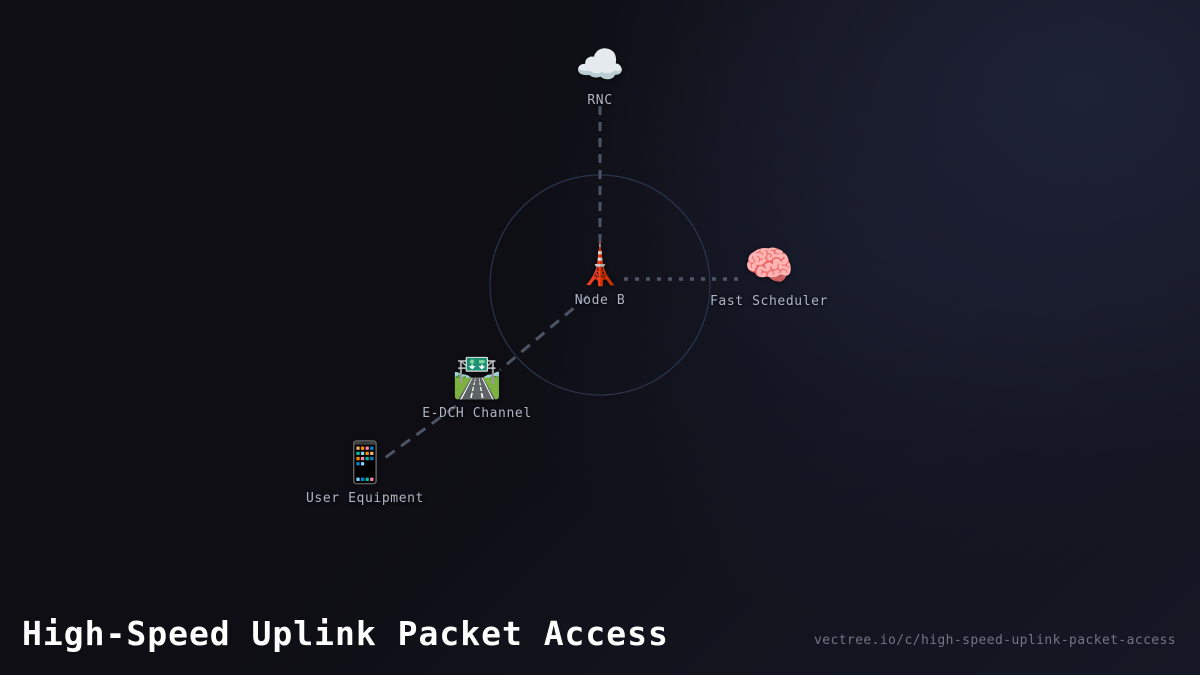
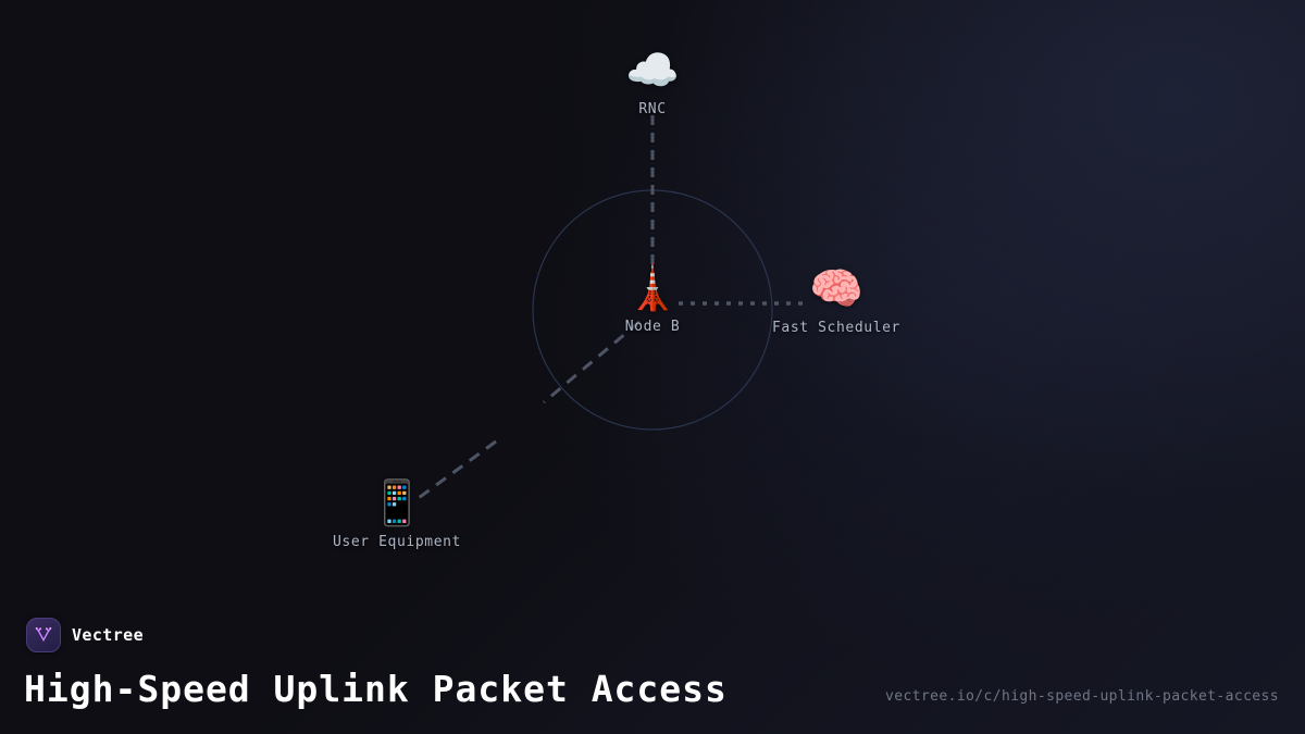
  ☁️
  RNC
  🗼
  Node B
  🧠
  Fast Scheduler
- 🛣️
- E-DCH Channel
  📱
  User Equipment
+ Vectree
  High-Speed Uplink Packet Access
  vectree.io/c/high-speed-uplink-packet-access
